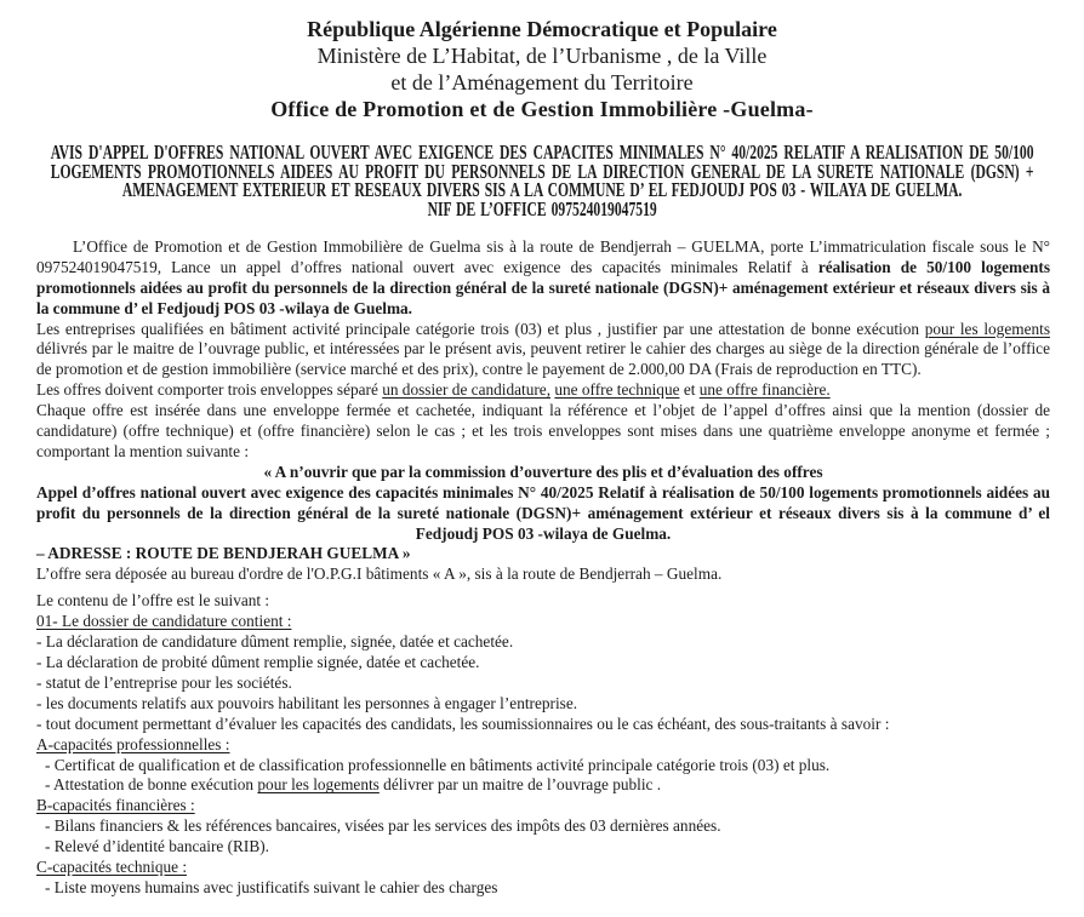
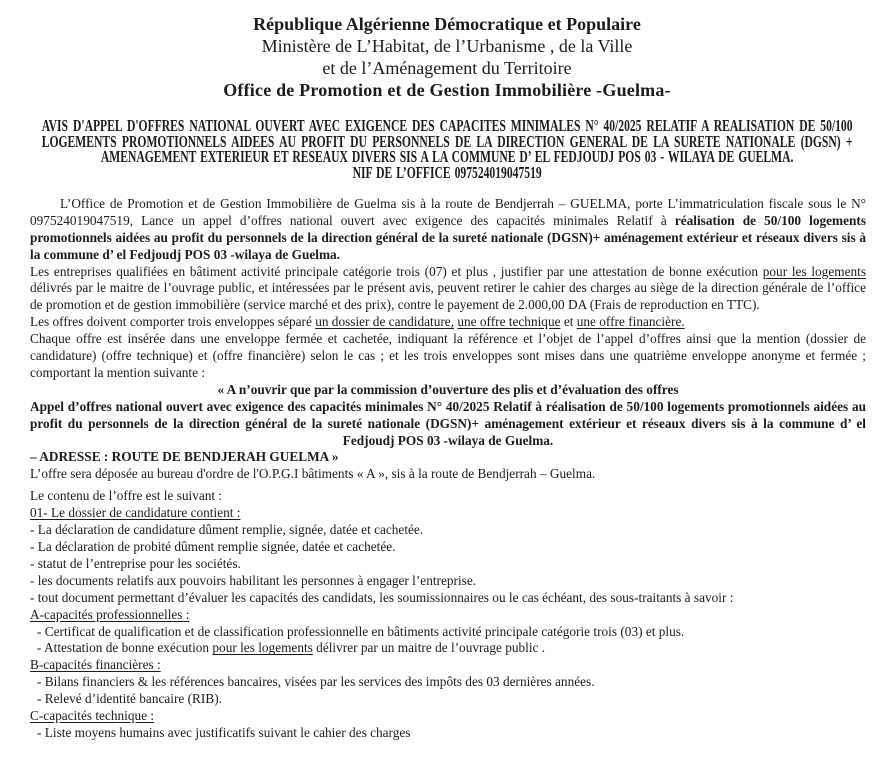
  République Algérienne Démocratique et Populaire
  Ministère de L’Habitat, de l’Urbanisme , de la Ville
  et de l’Aménagement du Territoire
  Office de Promotion et de Gestion Immobilière -Guelma-
  AVIS D'APPEL D'OFFRES NATIONAL OUVERT AVEC EXIGENCE DES CAPACITES MINIMALES N° 40/2025 RELATIF A REALISATION DE 50/100 LOGEMENTS PROMOTIONNELS AIDEES AU PROFIT DU PERSONNELS DE LA DIRECTION GENERAL DE LA SURETE NATIONALE (DGSN) + AMENAGEMENT EXTERIEUR ET RESEAUX DIVERS SIS A LA COMMUNE D’ EL FEDJOUDJ POS 03 - WILAYA DE GUELMA.
  NIF DE L’OFFICE 097524019047519
  L’Office de Promotion et de Gestion Immobilière de Guelma sis à la route de Bendjerrah – GUELMA, porte L’immatriculation fiscale sous le N° 097524019047519, Lance un appel d’offres national ouvert avec exigence des capacités minimales Relatif à réalisation de 50/100 logements promotionnels aidées au profit du personnels de la direction général de la sureté nationale (DGSN)+ aménagement extérieur et réseaux divers sis à la commune d’ el Fedjoudj POS 03 -wilaya de Guelma.
- Les entreprises qualifiées en bâtiment activité principale catégorie trois (03) et plus , justifier par une attestation de bonne exécution pour les logements délivrés par le maitre de l’ouvrage public, et intéressées par le présent avis, peuvent retirer le cahier des charges au siège de la direction générale de l’office de promotion et de gestion immobilière (service marché et des prix), contre le payement de 2.000,00 DA (Frais de reproduction en TTC).
+ Les entreprises qualifiées en bâtiment activité principale catégorie trois (07) et plus , justifier par une attestation de bonne exécution pour les logements délivrés par le maitre de l’ouvrage public, et intéressées par le présent avis, peuvent retirer le cahier des charges au siège de la direction générale de l’office de promotion et de gestion immobilière (service marché et des prix), contre le payement de 2.000,00 DA (Frais de reproduction en TTC).
  Les offres doivent comporter trois enveloppes séparé un dossier de candidature, une offre technique et une offre financière.
  Chaque offre est insérée dans une enveloppe fermée et cachetée, indiquant la référence et l’objet de l’appel d’offres ainsi que la mention (dossier de candidature) (offre technique) et (offre financière) selon le cas ; et les trois enveloppes sont mises dans une quatrième enveloppe anonyme et fermée ; comportant la mention suivante :
  « A n’ouvrir que par la commission d’ouverture des plis et d’évaluation des offres
  Appel d’offres national ouvert avec exigence des capacités minimales N° 40/2025 Relatif à réalisation de 50/100 logements promotionnels aidées au profit du personnels de la direction général de la sureté nationale (DGSN)+ aménagement extérieur et réseaux divers sis à la commune d’ el Fedjoudj POS 03 -wilaya de Guelma.
  – ADRESSE : ROUTE DE BENDJERAH GUELMA »
  L’offre sera déposée au bureau d'ordre de l'O.P.G.I bâtiments « A », sis à la route de Bendjerrah – Guelma.
  Le contenu de l’offre est le suivant :
  01- Le dossier de candidature contient :
  - La déclaration de candidature dûment remplie, signée, datée et cachetée.
  - La déclaration de probité dûment remplie signée, datée et cachetée.
  - statut de l’entreprise pour les sociétés.
  - les documents relatifs aux pouvoirs habilitant les personnes à engager l’entreprise.
  - tout document permettant d’évaluer les capacités des candidats, les soumissionnaires ou le cas échéant, des sous-traitants à savoir :
  A-capacités professionnelles :
  - Certificat de qualification et de classification professionnelle en bâtiments activité principale catégorie trois (03) et plus.
  - Attestation de bonne exécution pour les logements délivrer par un maitre de l’ouvrage public .
  B-capacités financières :
  - Bilans financiers & les références bancaires, visées par les services des impôts des 03 dernières années.
  - Relevé d’identité bancaire (RIB).
  C-capacités technique :
  - Liste moyens humains avec justificatifs suivant le cahier des charges
